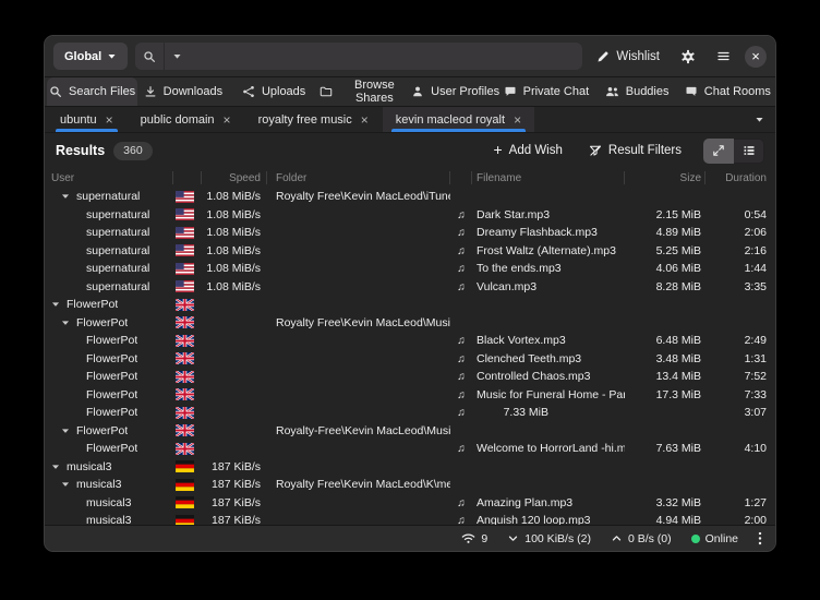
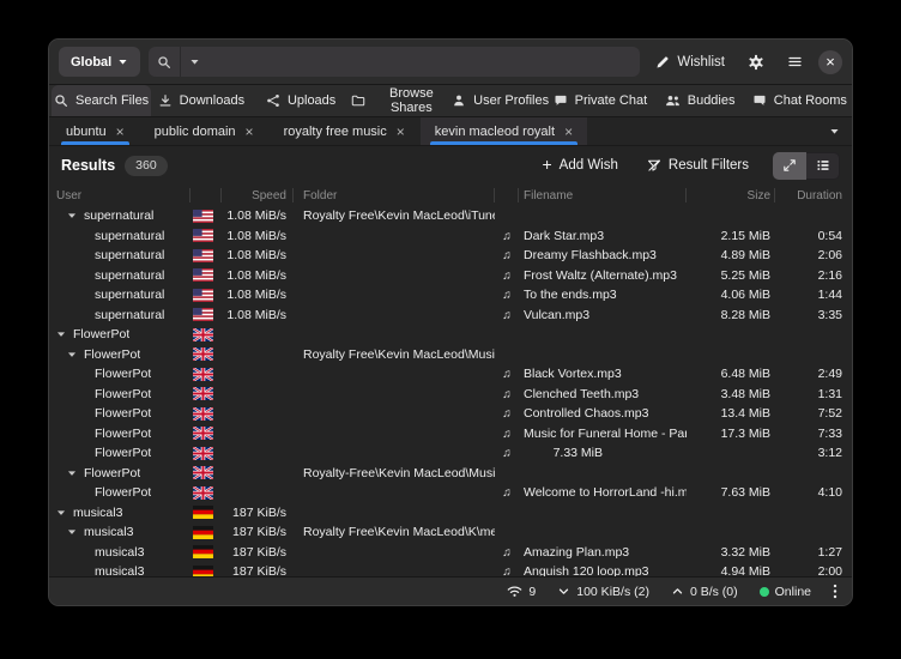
  Global
  Wishlist
  ×
  Search Files
  Downloads
  Uploads
  Browse Shares
  User Profiles
  Private Chat
  Buddies
  Chat Rooms
  ubuntu
  ×
  public domain
  ×
  royalty free music
  ×
  kevin macleod royalt
  ×
  Results
  360
  +
  Add Wish
  Result Filters
  User
  Speed
  Folder
  Filename
  Size
  Duration
  supernatural
  1.08 MiB/s
  Royalty Free\Kevin MacLeod\iTun
  supernatural
  1.08 MiB/s
  ♫
  Dark Star.mp3
  2.15 MiB
  0:54
  supernatural
  1.08 MiB/s
  ♫
  Dreamy Flashback.mp3
  4.89 MiB
  2:06
  supernatural
  1.08 MiB/s
  ♫
  Frost Waltz (Alternate).mp3
  5.25 MiB
  2:16
  supernatural
  1.08 MiB/s
  ♫
  To the ends.mp3
  4.06 MiB
  1:44
  supernatural
  1.08 MiB/s
  ♫
  Vulcan.mp3
  8.28 MiB
  3:35
  FlowerPot
  FlowerPot
  Royalty Free\Kevin MacLeod\Musi
  FlowerPot
  ♫
  Black Vortex.mp3
  6.48 MiB
  2:49
  FlowerPot
  ♫
  Clenched Teeth.mp3
  3.48 MiB
  1:31
  FlowerPot
  ♫
  Controlled Chaos.mp3
  13.4 MiB
  7:52
  FlowerPot
  ♫
  Music for Funeral Home - Par
  17.3 MiB
  7:33
  FlowerPot
  ♫
  7.33 MiB
- 3:07
+ 3:12
  FlowerPot
  Royalty-Free\Kevin MacLeod\Musi
  FlowerPot
  ♫
  Welcome to HorrorLand -hi.m
  7.63 MiB
  4:10
  musical3
  187 KiB/s
  musical3
  187 KiB/s
  Royalty Free\Kevin MacLeod\K\me
  musical3
  187 KiB/s
  ♫
  Amazing Plan.mp3
  3.32 MiB
  1:27
  musical3
  187 KiB/s
  ♫
  Anguish 120 loop.mp3
  4.94 MiB
  2:00
  9
  100 KiB/s (2)
  0 B/s (0)
  Online
